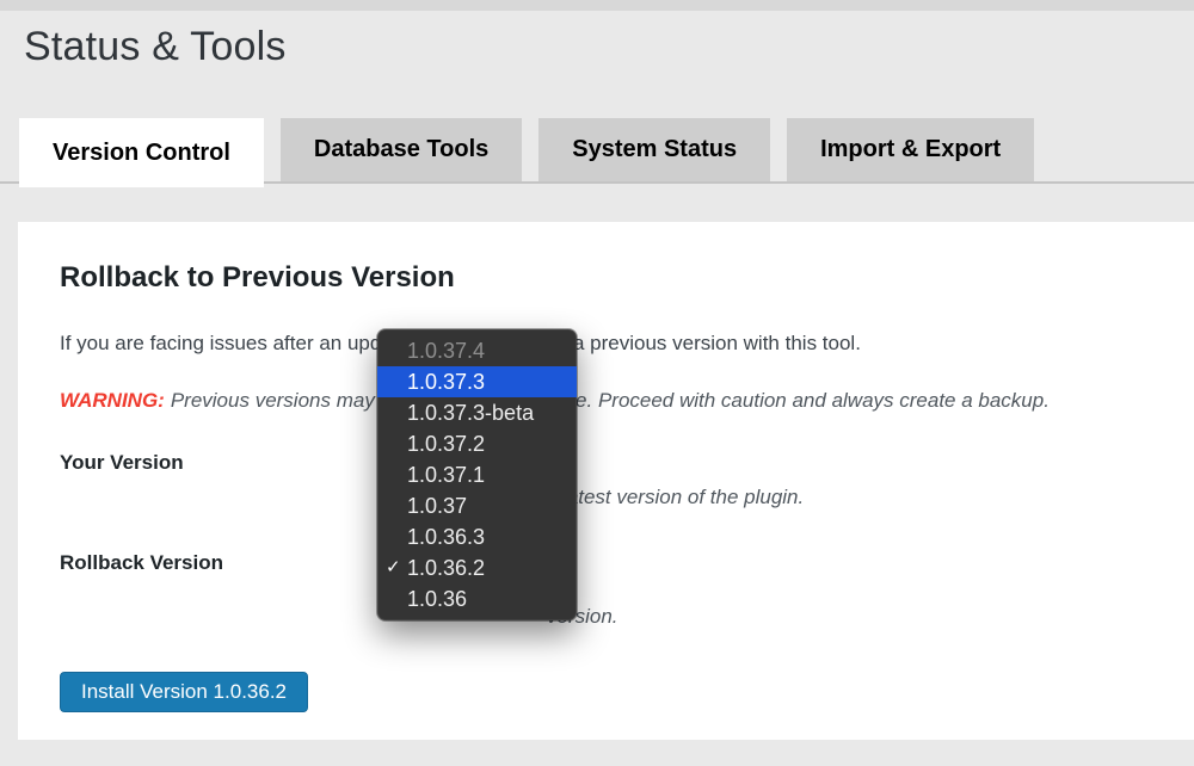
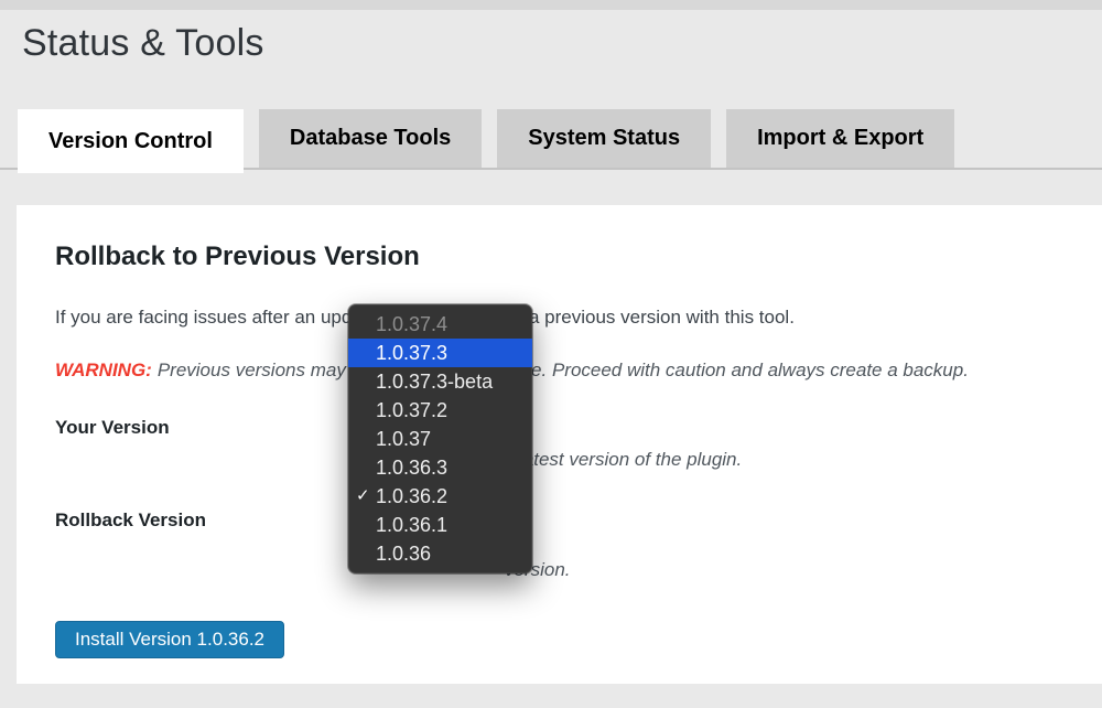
  Status & Tools
  Version Control
  Database Tools
  System Status
  Import & Export
  Rollback to Previous Version
  If you are facing issues after an upd a previous version with this tool.
  WARNING: Previous versions maye. Proceed with caution and always create a backup.
  Your Version
  test version of the plugin.
  Rollback Version
  Install Version 1.0.36.2
  1.0.37.4
  1.0.37.3
  1.0.37.3-beta
  1.0.37.2
- 1.0.37.1
  1.0.37
  1.0.36.3
  ✓
  1.0.36.2
+ 1.0.36.1
  1.0.36
